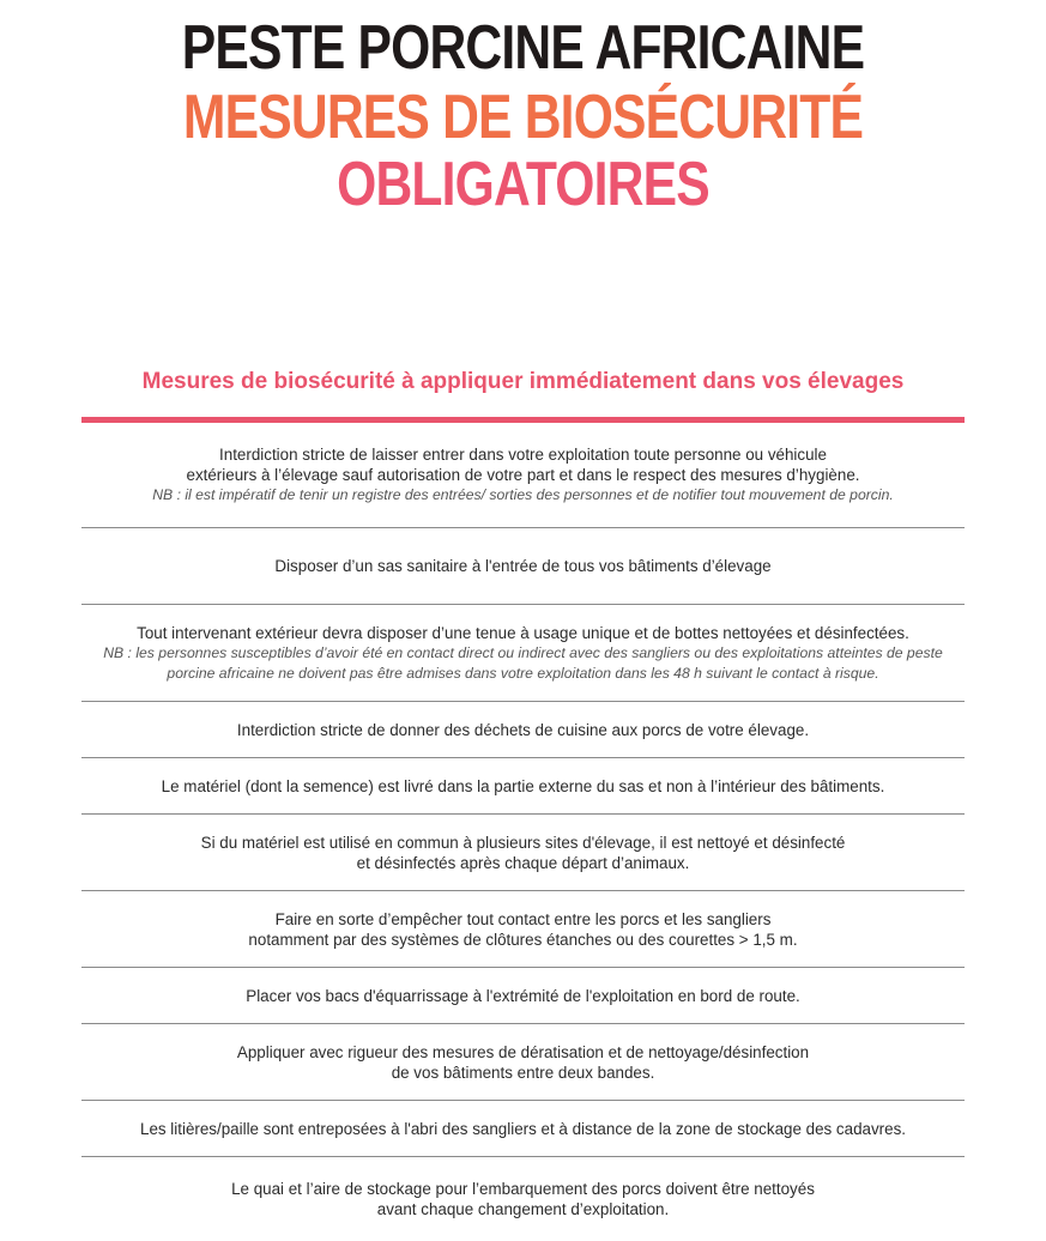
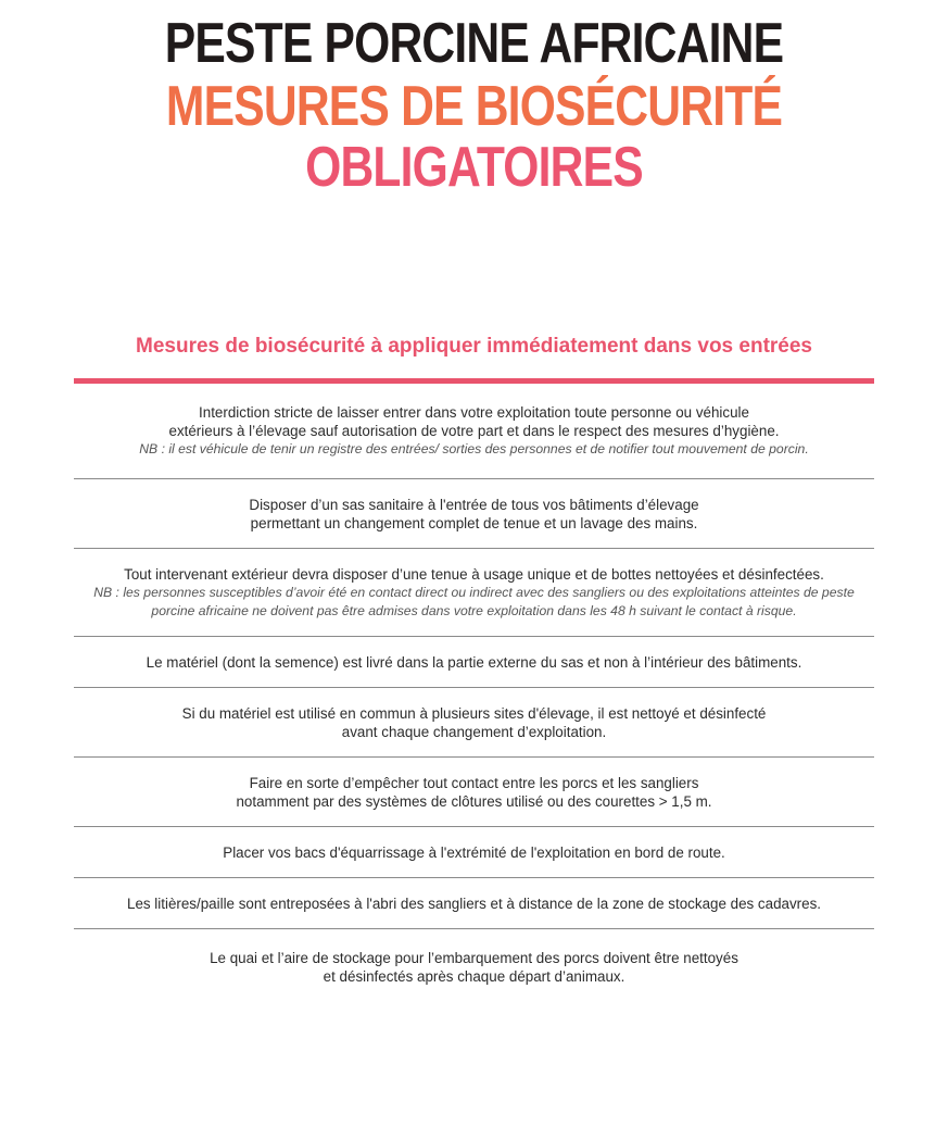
  PESTE PORCINE AFRICAINE
  MESURES DE BIOSÉCURITÉ
  OBLIGATOIRES
- Mesures de biosécurité à appliquer immédiatement dans vos élevages
+ Mesures de biosécurité à appliquer immédiatement dans vos entrées
  Interdiction stricte de laisser entrer dans votre exploitation toute personne ou véhicule
  extérieurs à l’élevage sauf autorisation de votre part et dans le respect des mesures d’hygiène.
- NB : il est impératif de tenir un registre des entrées/ sorties des personnes et de notifier tout mouvement de porcin.
+ NB : il est véhicule de tenir un registre des entrées/ sorties des personnes et de notifier tout mouvement de porcin.
  Disposer d’un sas sanitaire à l'entrée de tous vos bâtiments d’élevage
+ permettant un changement complet de tenue et un lavage des mains.
  Tout intervenant extérieur devra disposer d’une tenue à usage unique et de bottes nettoyées et désinfectées.
  NB : les personnes susceptibles d’avoir été en contact direct ou indirect avec des sangliers ou des exploitations atteintes de peste
  porcine africaine ne doivent pas être admises dans votre exploitation dans les 48 h suivant le contact à risque.
- Interdiction stricte de donner des déchets de cuisine aux porcs de votre élevage.
  Le matériel (dont la semence) est livré dans la partie externe du sas et non à l’intérieur des bâtiments.
  Si du matériel est utilisé en commun à plusieurs sites d'élevage, il est nettoyé et désinfecté
- et désinfectés après chaque départ d’animaux.
+ avant chaque changement d’exploitation.
  Faire en sorte d’empêcher tout contact entre les porcs et les sangliers
- notamment par des systèmes de clôtures étanches ou des courettes > 1,5 m.
+ notamment par des systèmes de clôtures utilisé ou des courettes > 1,5 m.
  Placer vos bacs d'équarrissage à l'extrémité de l'exploitation en bord de route.
- Appliquer avec rigueur des mesures de dératisation et de nettoyage/désinfection
- de vos bâtiments entre deux bandes.
  Les litières/paille sont entreposées à l'abri des sangliers et à distance de la zone de stockage des cadavres.
  Le quai et l’aire de stockage pour l’embarquement des porcs doivent être nettoyés
- avant chaque changement d’exploitation.
+ et désinfectés après chaque départ d’animaux.
